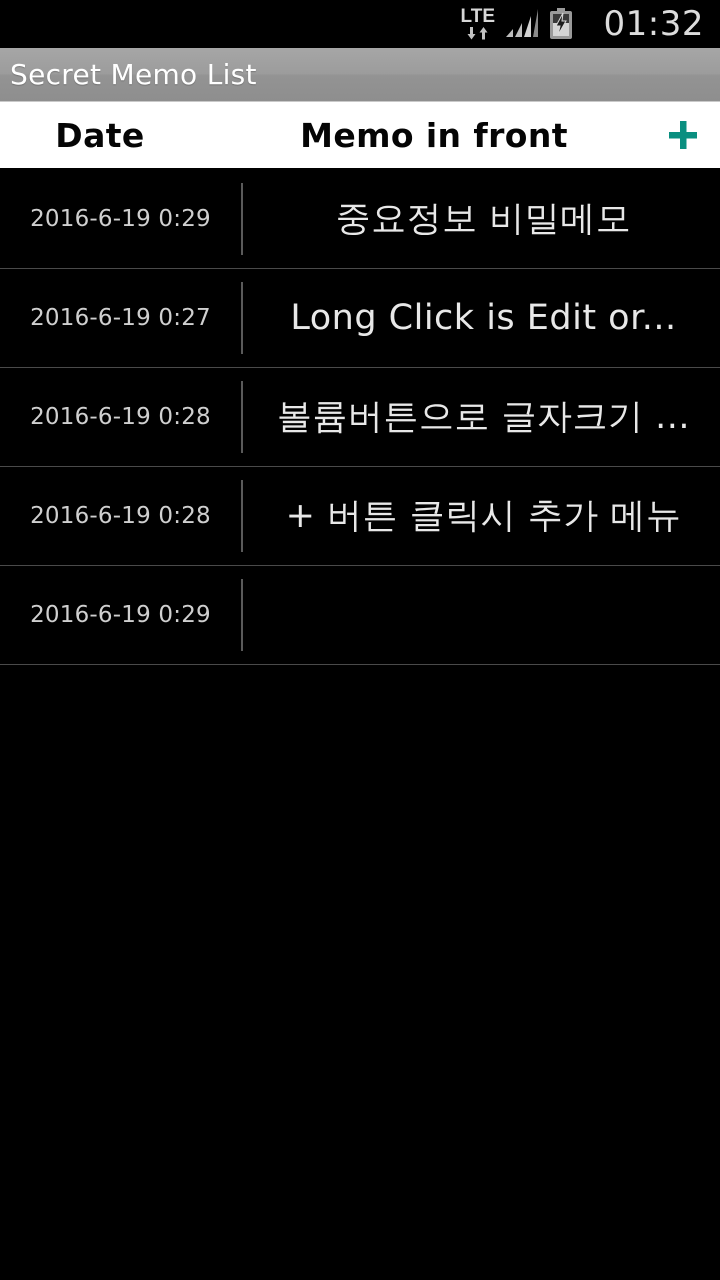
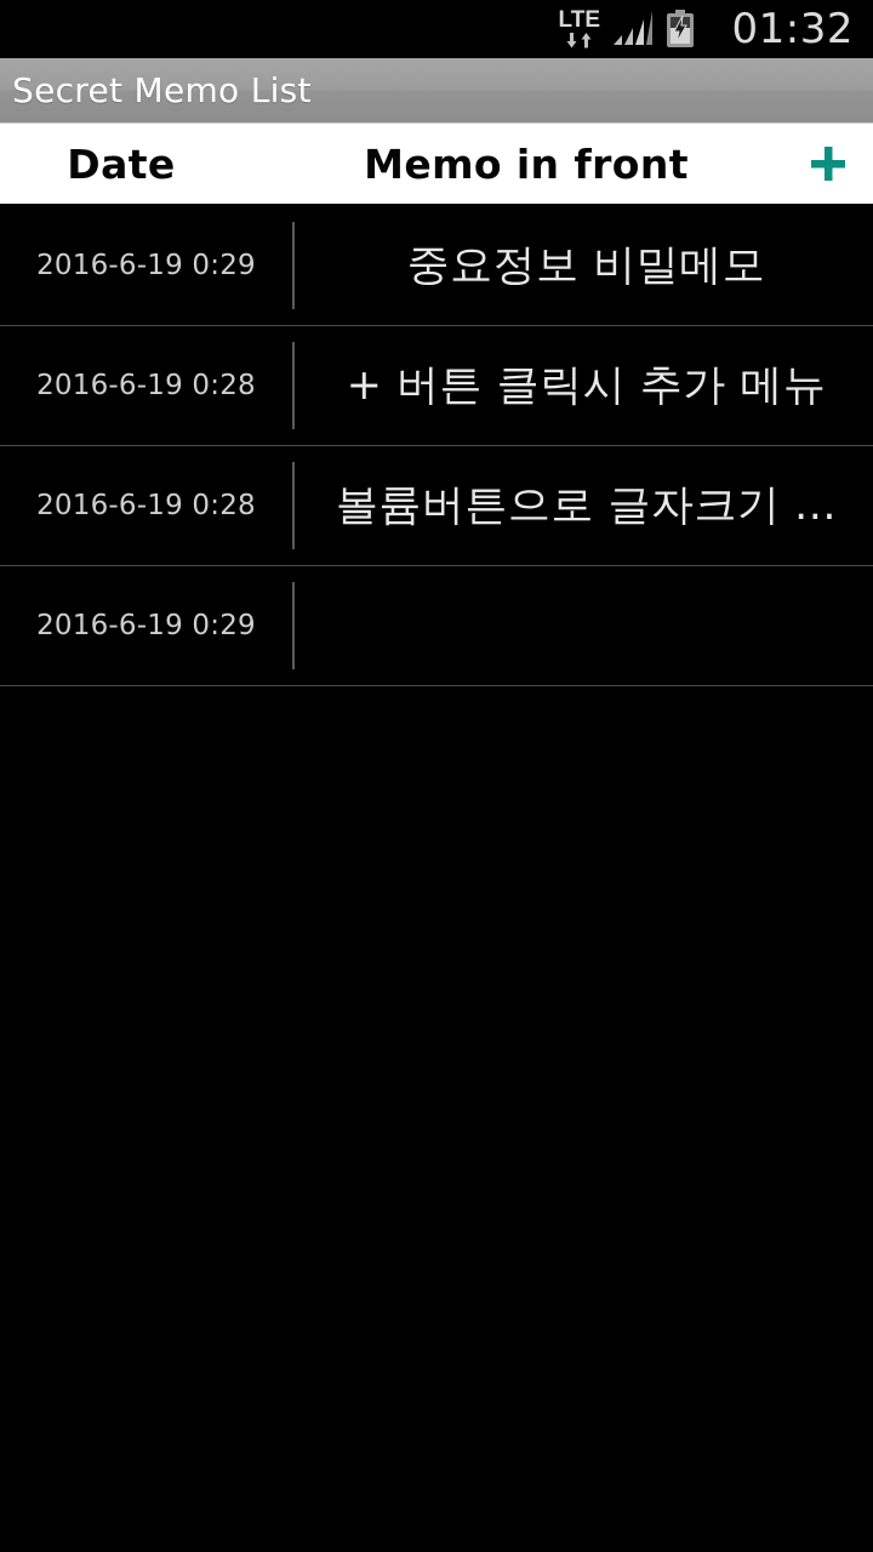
  LTE
  01:32
  Secret Memo List
  Date
  Memo in front
  2016-6-19 0:29
  중요정보 비밀메모
- 2016-6-19 0:27
- Long Click is Edit or...
  2016-6-19 0:28
- 볼륨버튼으로 글자크기 ...
+ + 버튼 클릭시 추가 메뉴
  2016-6-19 0:28
- + 버튼 클릭시 추가 메뉴
+ 볼륨버튼으로 글자크기 ...
  2016-6-19 0:29
